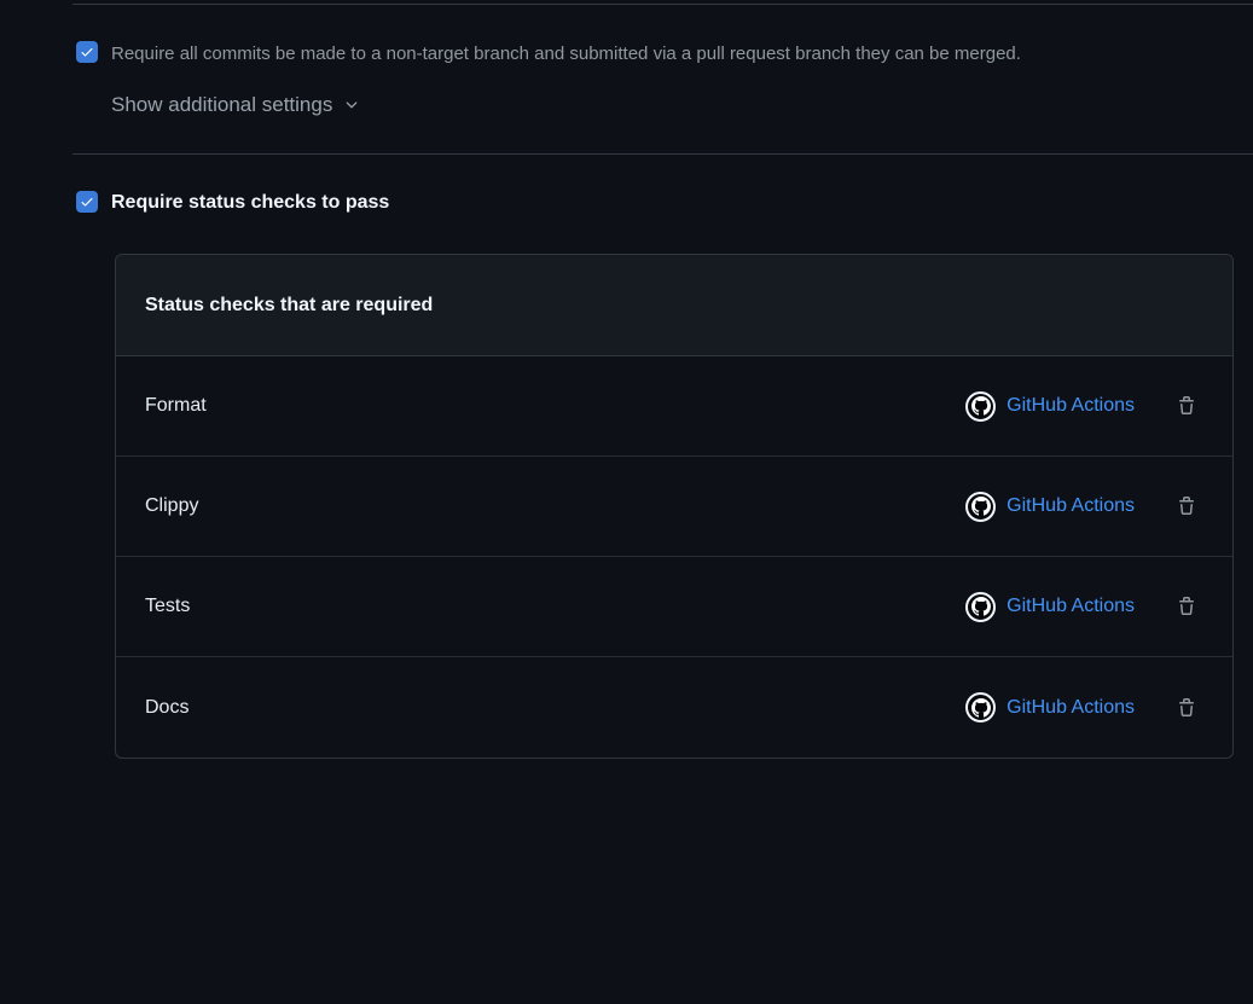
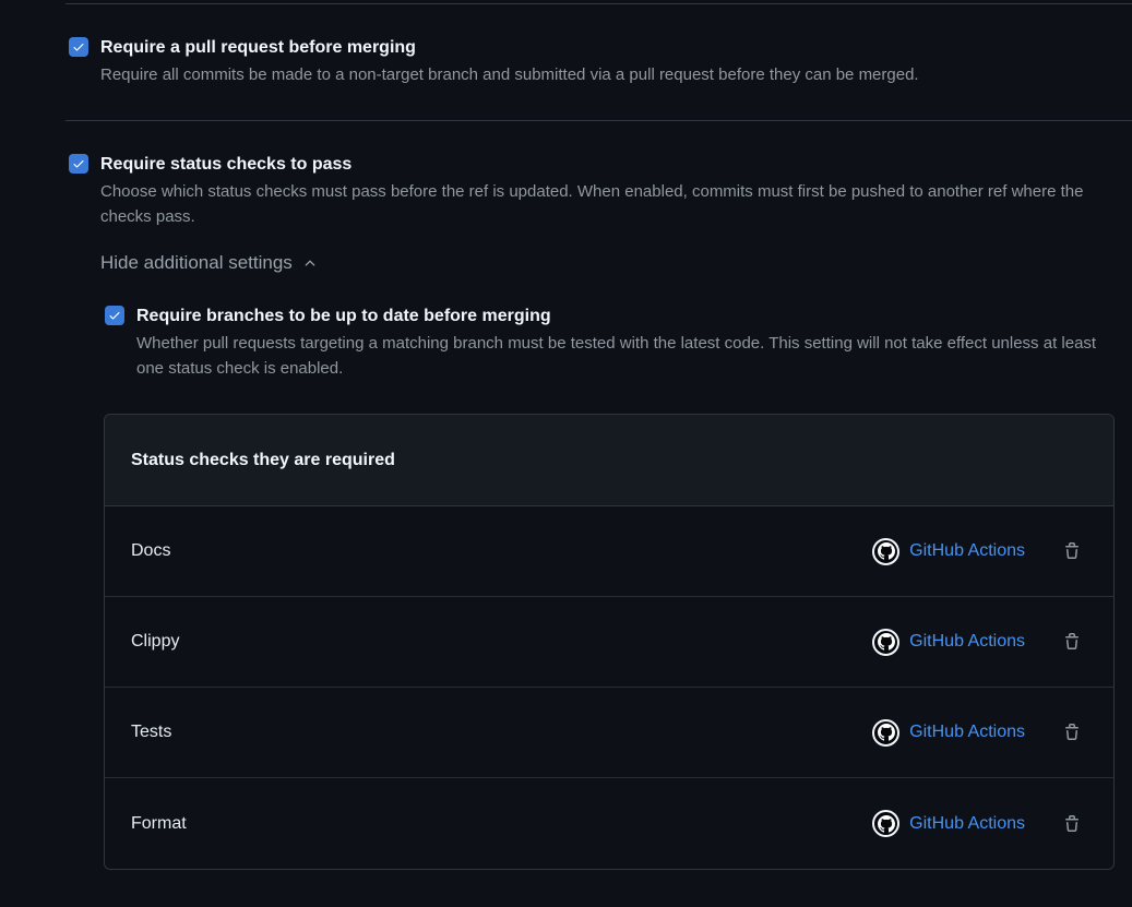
+ Require a pull request before merging
- Require all commits be made to a non-target branch and submitted via a pull request branch they can be merged.
+ Require all commits be made to a non-target branch and submitted via a pull request before they can be merged.
- Show additional settings
  Require status checks to pass
+ Choose which status checks must pass before the ref is updated. When enabled, commits must first be pushed to another ref where the checks pass.
+ Hide additional settings
+ Require branches to be up to date before merging
+ Whether pull requests targeting a matching branch must be tested with the latest code. This setting will not take effect unless at least one status check is enabled.
- Status checks that are required
+ Status checks they are required
- Format
+ Docs
  GitHub Actions
  Clippy
  GitHub Actions
  Tests
  GitHub Actions
- Docs
+ Format
  GitHub Actions
